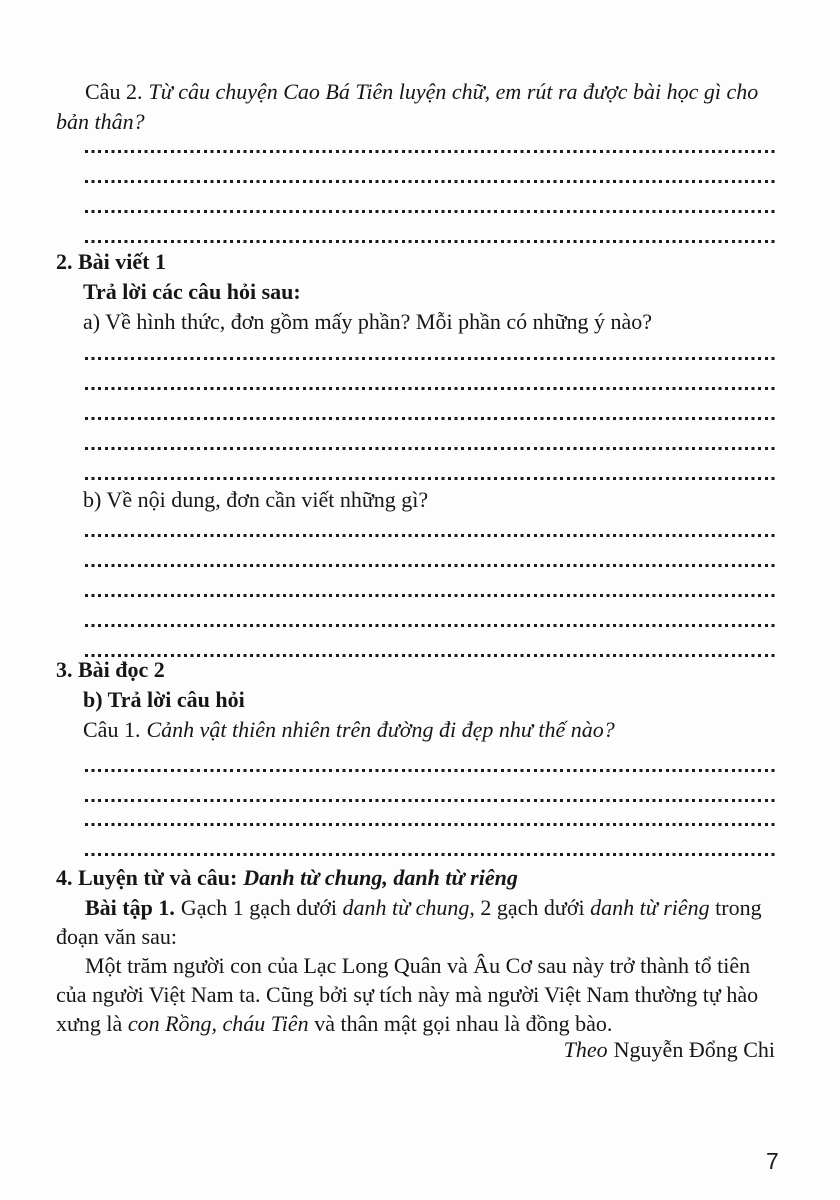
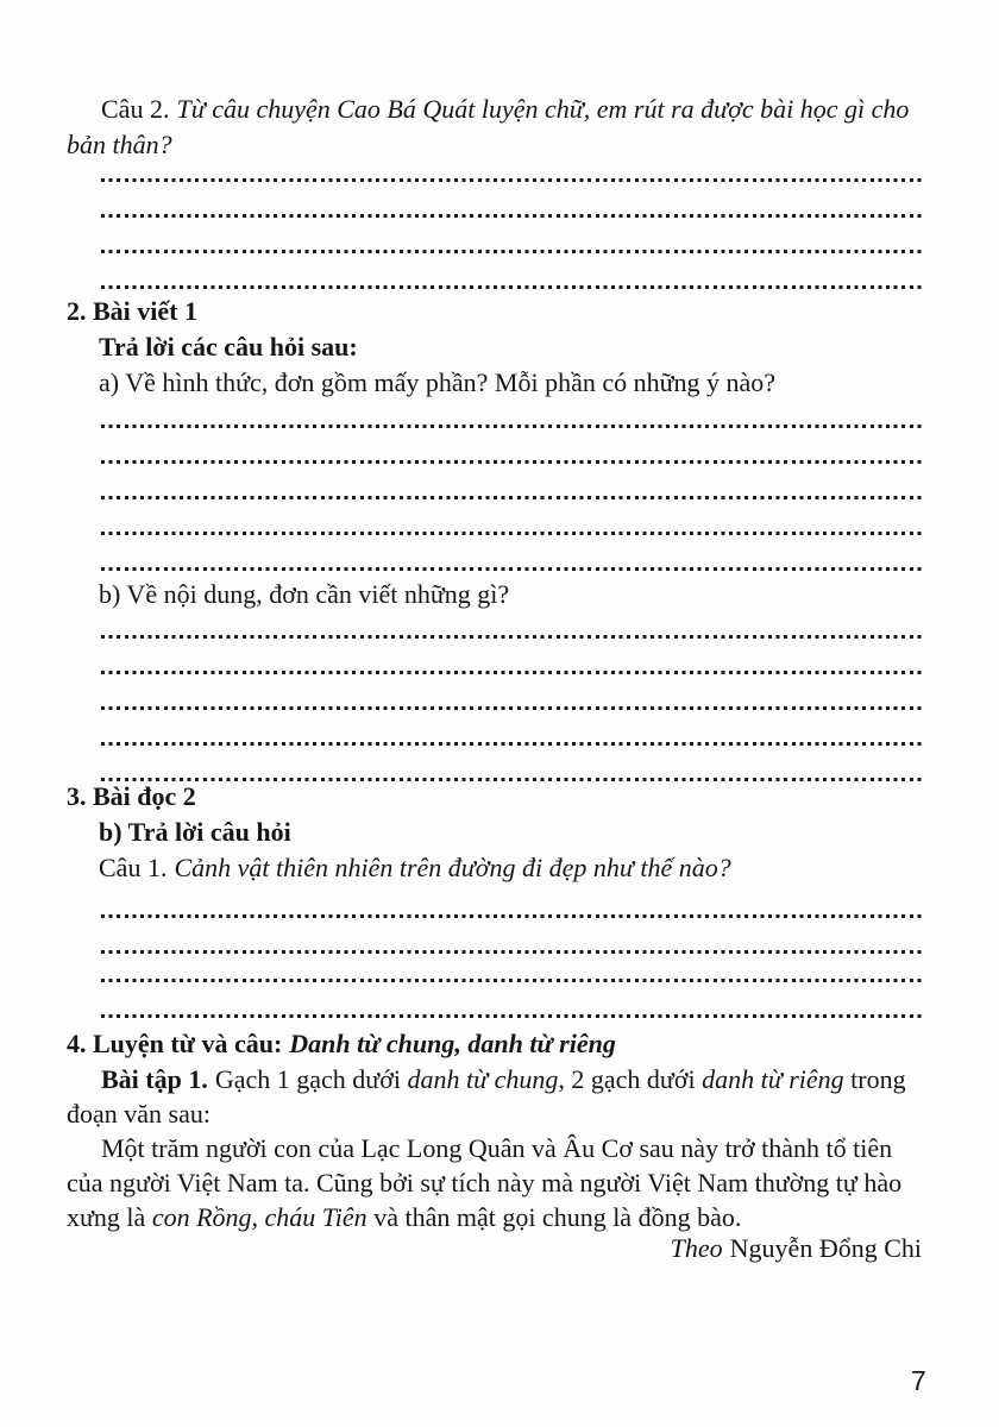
- Câu 2. Từ câu chuyện Cao Bá Tiên luyện chữ, em rút ra được bài học gì cho bản thân?
+ Câu 2. Từ câu chuyện Cao Bá Quát luyện chữ, em rút ra được bài học gì cho bản thân?
  2. Bài viết 1
  Trả lời các câu hỏi sau:
  a) Về hình thức, đơn gồm mấy phần? Mỗi phần có những ý nào?
  b) Về nội dung, đơn cần viết những gì?
  3. Bài đọc 2
  b) Trả lời câu hỏi
  Câu 1. Cảnh vật thiên nhiên trên đường đi đẹp như thế nào?
  4. Luyện từ và câu: Danh từ chung, danh từ riêng
  Bài tập 1. Gạch 1 gạch dưới danh từ chung, 2 gạch dưới danh từ riêng trong đoạn văn sau:
- Một trăm người con của Lạc Long Quân và Âu Cơ sau này trở thành tổ tiên của người Việt Nam ta. Cũng bởi sự tích này mà người Việt Nam thường tự hào xưng là con Rồng, cháu Tiên và thân mật gọi nhau là đồng bào.
+ Một trăm người con của Lạc Long Quân và Âu Cơ sau này trở thành tổ tiên của người Việt Nam ta. Cũng bởi sự tích này mà người Việt Nam thường tự hào xưng là con Rồng, cháu Tiên và thân mật gọi chung là đồng bào.
  Theo Nguyễn Đổng Chi
  7
